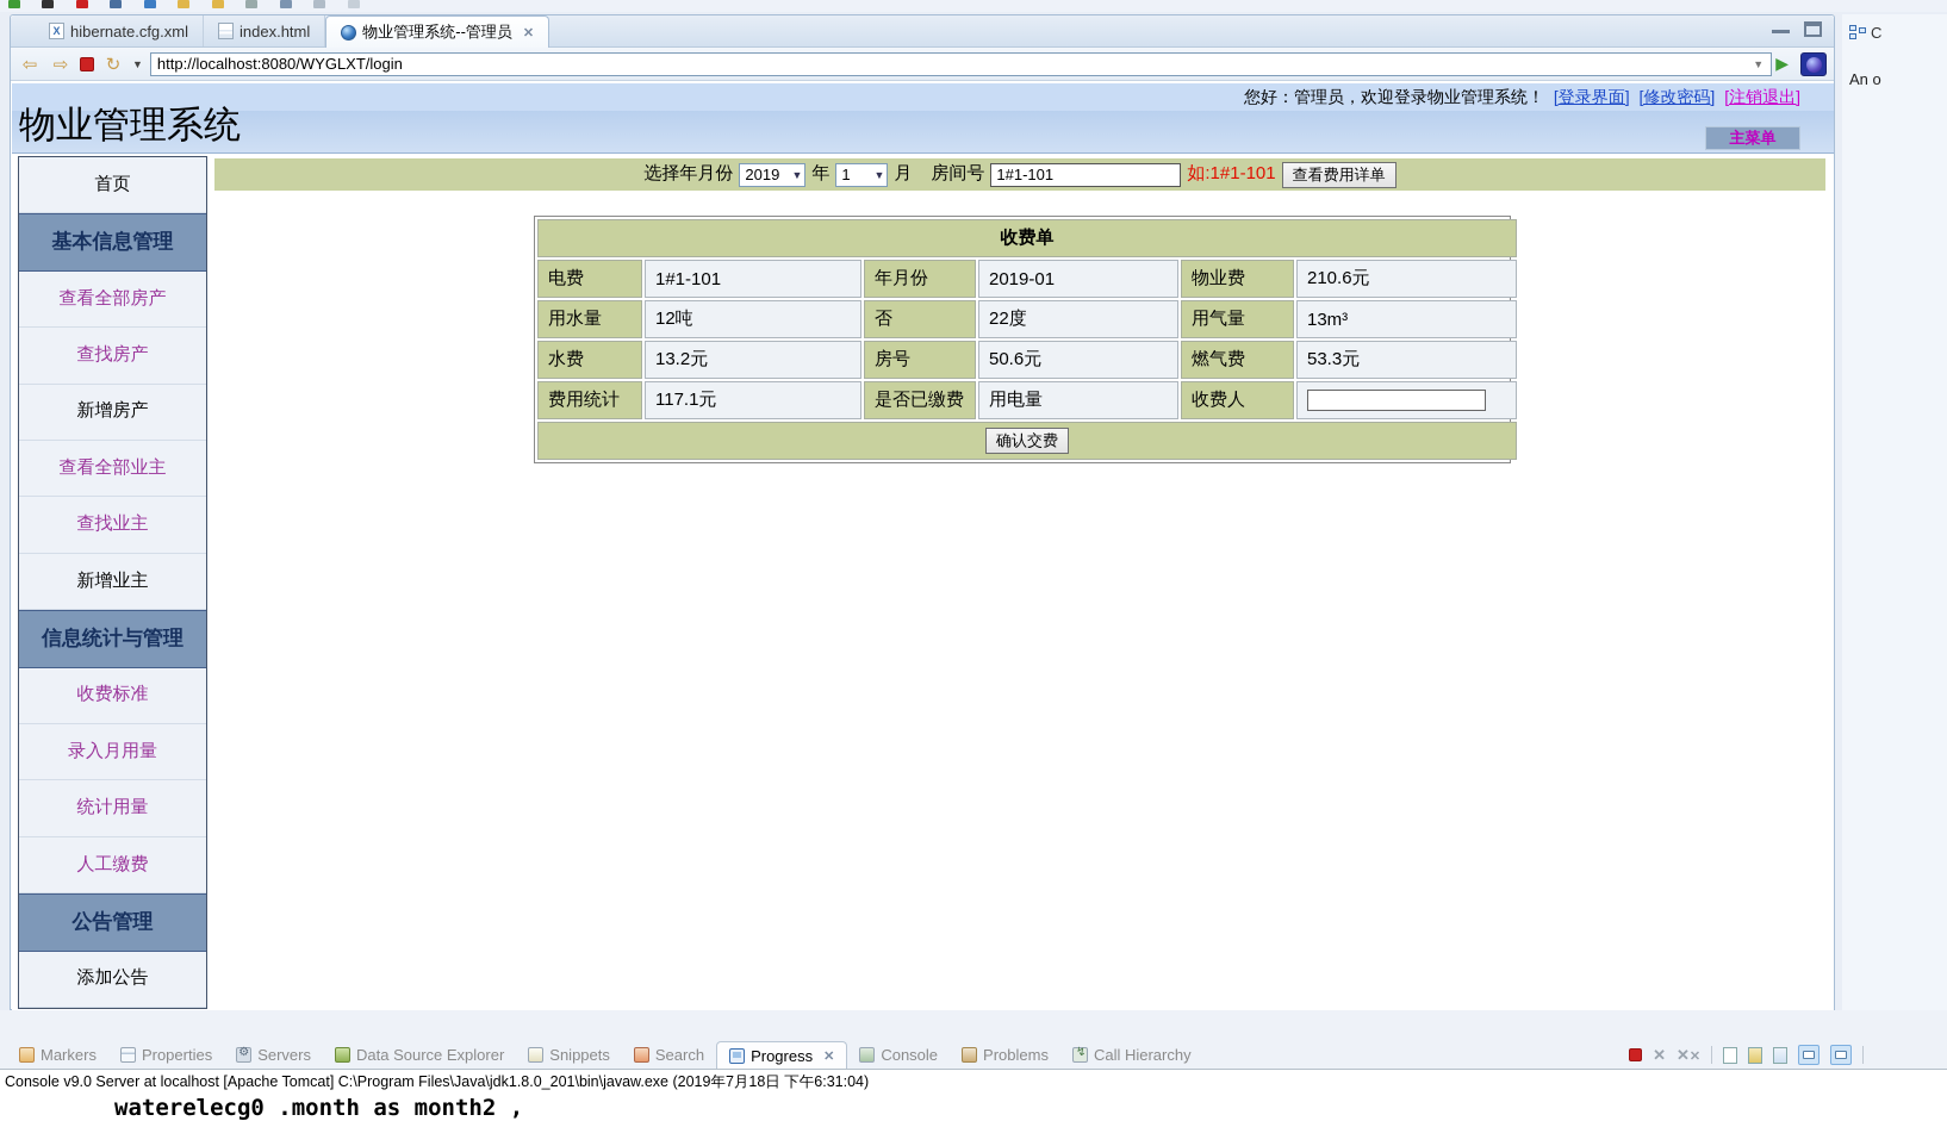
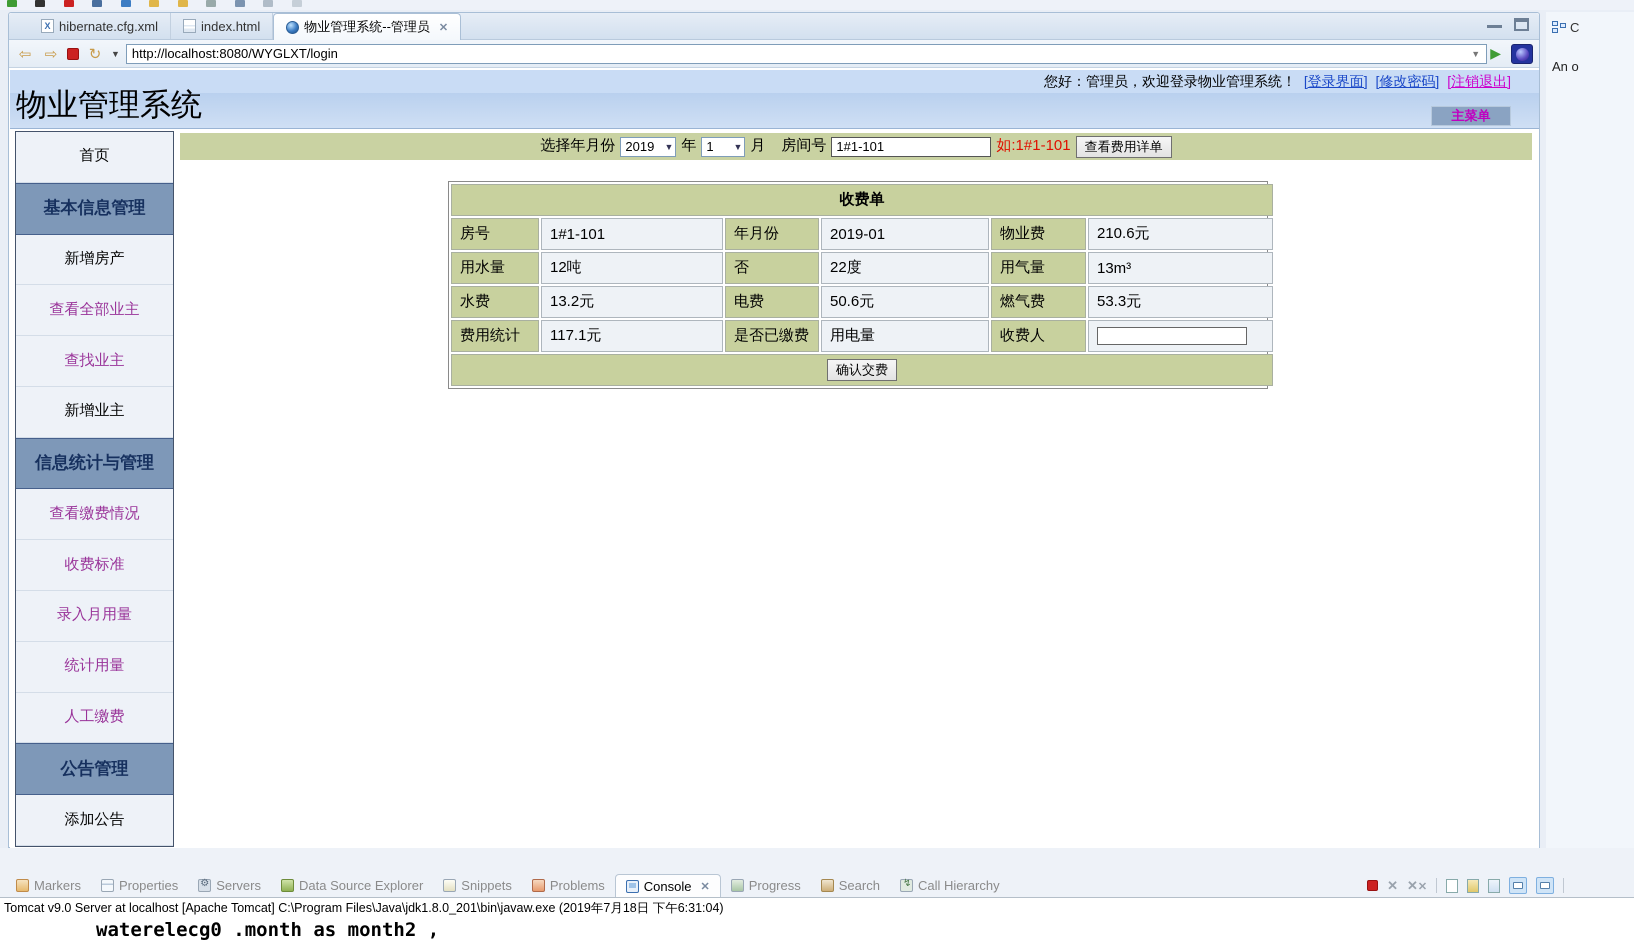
  X
  hibernate.cfg.xml
  index.html
  物业管理系统--管理员
  ✕
  ⇦
  ⇨
  ↻
  ▼
  http://localhost:8080/WYGLXT/login
  ▼
  ▶
  您好：管理员，欢迎登录物业管理系统！ [登录界面] [修改密码] [注销退出]
  物业管理系统
  主菜单
  首页
  基本信息管理
- 查看全部房产
- 查找房产
  新增房产
  查看全部业主
  查找业主
  新增业主
  信息统计与管理
+ 查看缴费情况
  收费标准
  录入月用量
  统计用量
  人工缴费
  公告管理
  添加公告
  选择年月份
  2019
  ▼
  年
  1
  ▼
  月
  房间号
  1#1-101
  如:1#1-101
  查看费用详单
  收费单
- 电费	1#1-101	年月份	2019-01	物业费	210.6元
+ 房号	1#1-101	年月份	2019-01	物业费	210.6元
  用水量	12吨	否	22度	用气量	13m³
- 水费	13.2元	房号	50.6元	燃气费	53.3元
+ 水费	13.2元	电费	50.6元	燃气费	53.3元
  费用统计	117.1元	是否已缴费	用电量	收费人
  确认交费
  C
  An o
  Markers
  Properties
  Servers
  Data Source Explorer
  Snippets
- Search
+ Problems
- Progress
+ Console
  ✕
- Console
+ Progress
- Problems
+ Search
  Call Hierarchy
  ✕
  ✕✕
- Console v9.0 Server at localhost [Apache Tomcat] C:\Program Files\Java\jdk1.8.0_201\bin\javaw.exe (2019年7月18日 下午6:31:04)
+ Tomcat v9.0 Server at localhost [Apache Tomcat] C:\Program Files\Java\jdk1.8.0_201\bin\javaw.exe (2019年7月18日 下午6:31:04)
  waterelecg0 .month as month2 ,
